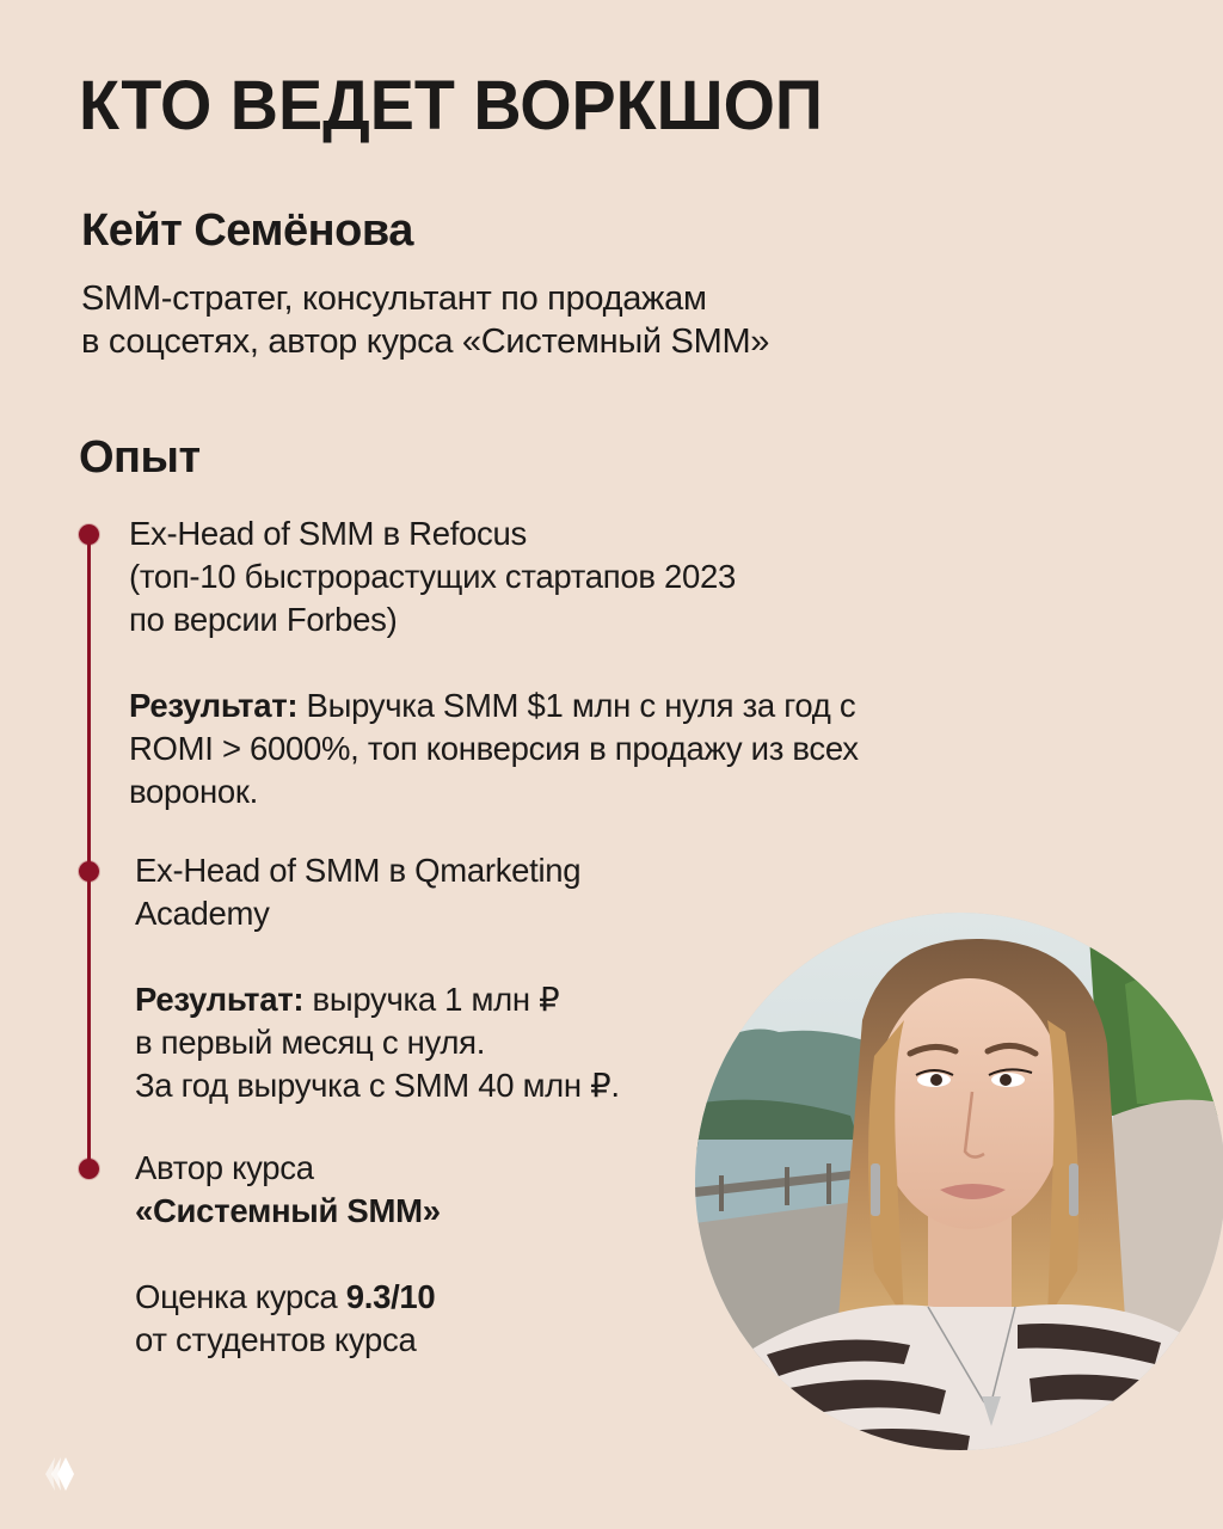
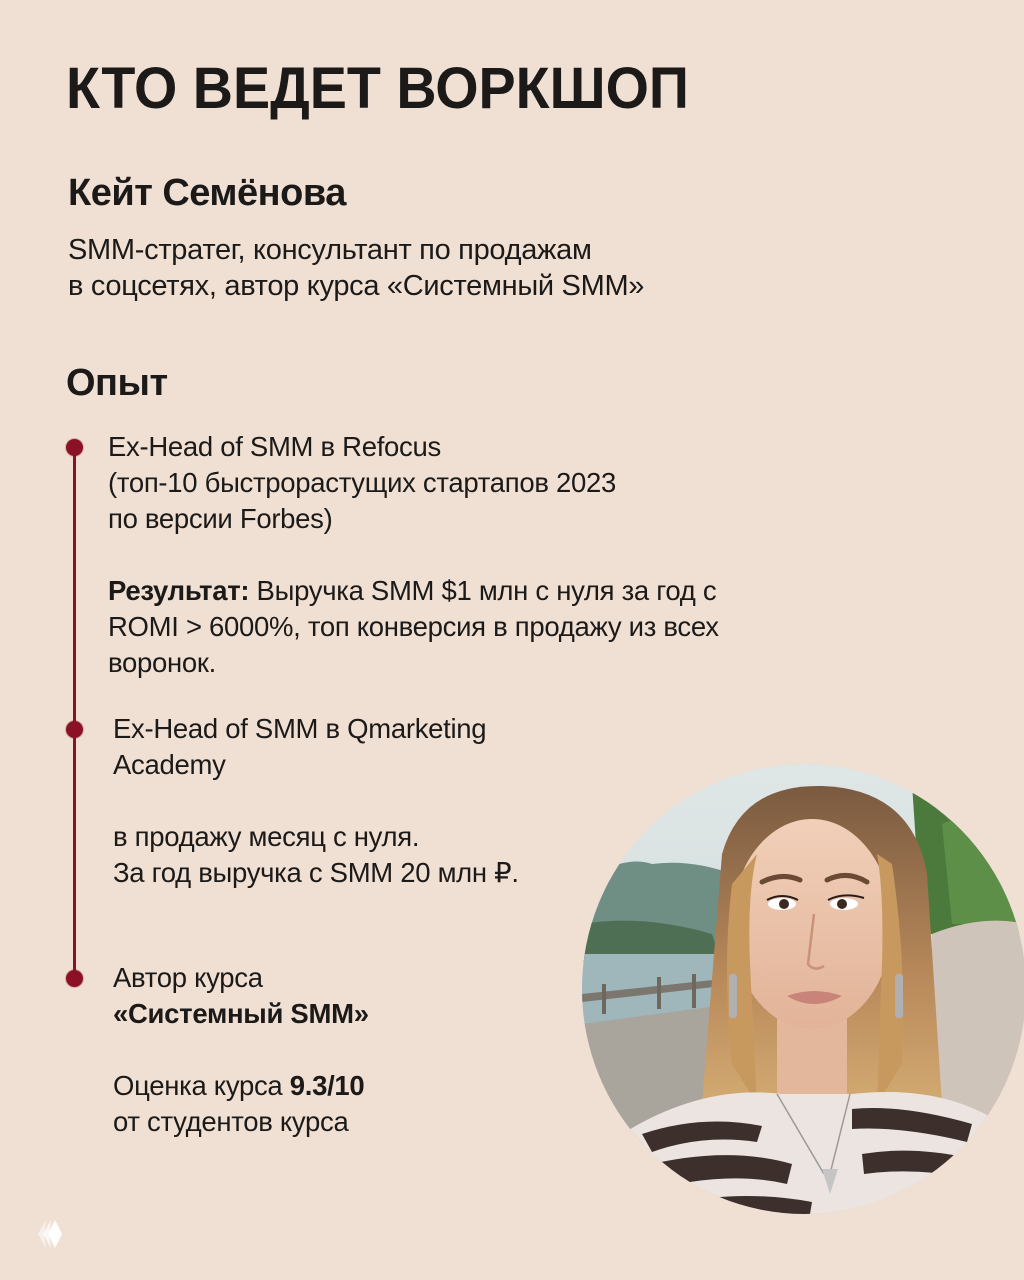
  КТО ВЕДЕТ ВОРКШОП
  Кейт Семёнова
  SMM-стратег, консультант по продажам
  в соцсетях, автор курса «Системный SMM»
  Опыт
  Ex-Head of SMM в Refocus
  (топ-10 быстрорастущих стартапов 2023
  по версии Forbes)
  Результат: Выручка SMM $1 млн с нуля за год с
  ROMI > 6000%, топ конверсия в продажу из всех
  воронок.
  Ex-Head of SMM в Qmarketing
  Academy
- Результат: выручка 1 млн ₽
- в первый месяц с нуля.
+ в продажу месяц с нуля.
- За год выручка с SMM 40 млн ₽.
+ За год выручка с SMM 20 млн ₽.
  Автор курса
  «Системный SMM»
  Оценка курса 9.3/10
  от студентов курса
